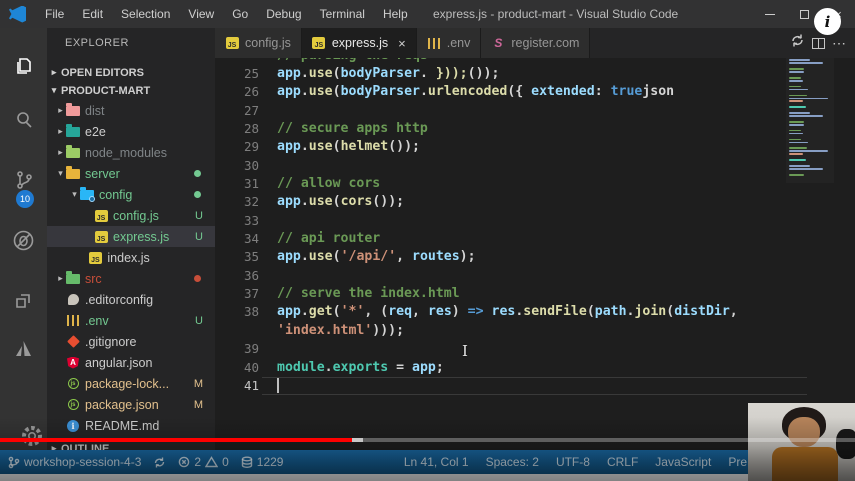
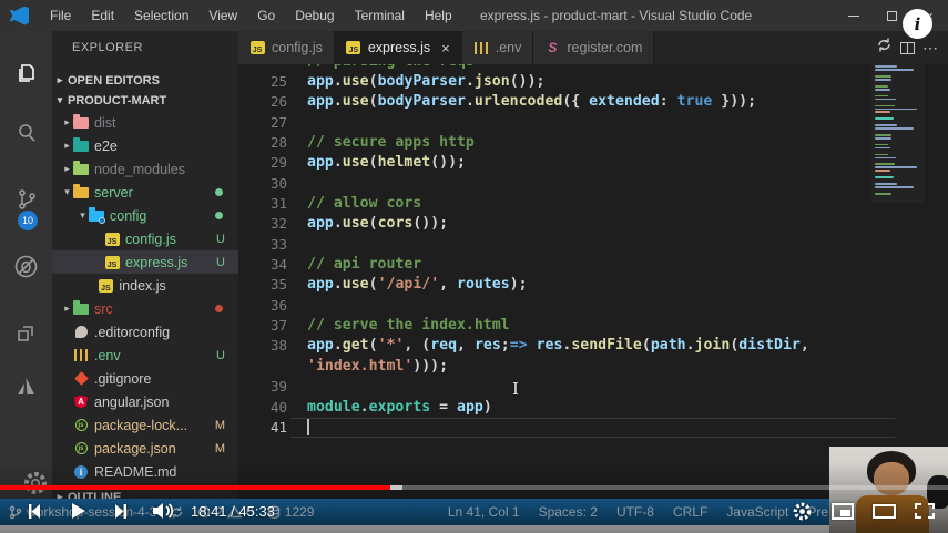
  File
  Edit
  Selection
  View
  Go
  Debug
  Terminal
  Help
  express.js - product-mart - Visual Studio Code
  i
  10
  EXPLORER
  ▸
  OPEN EDITORS
  ▾
  PRODUCT-MART
  ▸
  dist
  ▸
  e2e
  ▸
  node_modules
  ▾
  server
  ▾
  config
  config.js
  U
  express.js
  U
  index.js
  ▸
  src
  .editorconfig
  .env
  U
  .gitignore
  A
  angular.json
  package-lock...
  M
  package.json
  M
  config.js
  express.js
  ×
  .env
  S
  register.com
  ⋯
  25
- app.use(bodyParser. }));());
+ app.use(bodyParser.json());
  26
- app.use(bodyParser.urlencoded({ extended: truejson
+ app.use(bodyParser.urlencoded({ extended: true }));
  27
  28
  // secure apps http
  29
  app.use(helmet());
  30
  31
  // allow cors
  32
  app.use(cors());
  33
  34
  // api router
  35
  app.use('/api/', routes);
  36
  37
  // serve the index.html
  38
- app.get('*', (req, res) => res.sendFile(path.join(distDir,
+ app.get('*', (req, res;=> res.sendFile(path.join(distDir,
  'index.html')));
  39
  40
- module.exports = app;
+ module.exports = app)
  41
  I
+ 18:41 / 45:33
